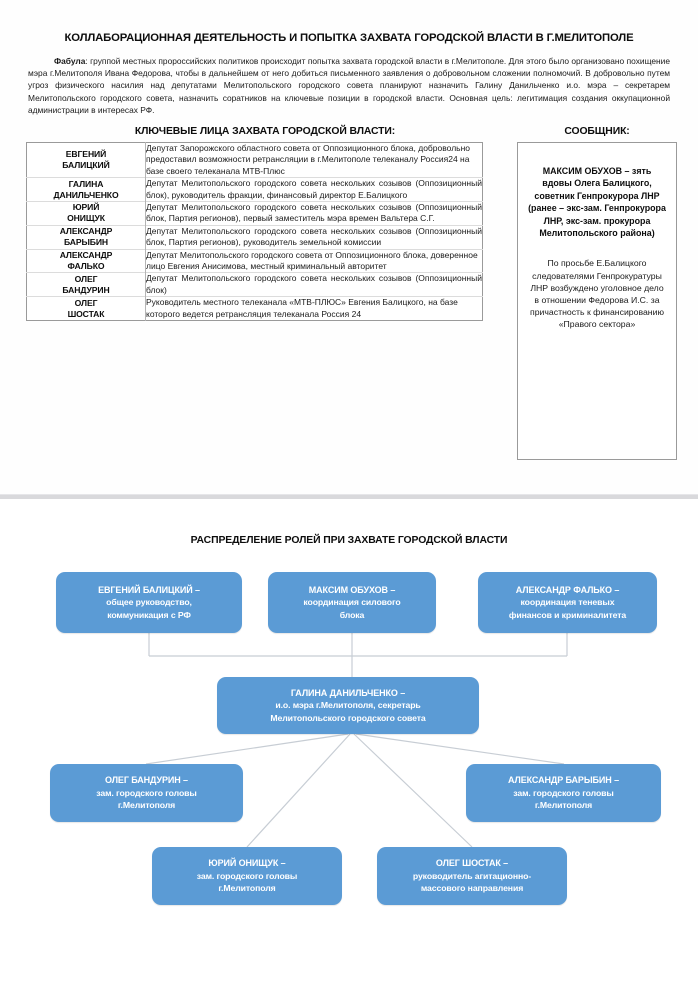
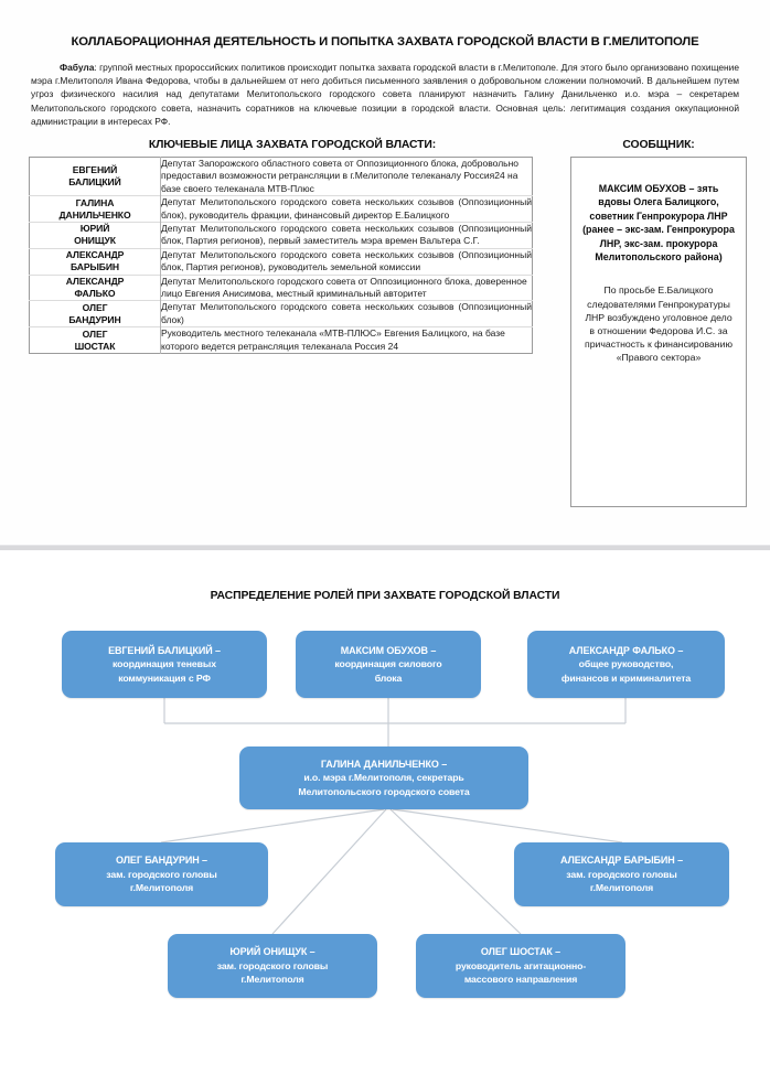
  КОЛЛАБОРАЦИОННАЯ ДЕЯТЕЛЬНОСТЬ И ПОПЫТКА ЗАХВАТА ГОРОДСКОЙ ВЛАСТИ В Г.МЕЛИТОПОЛЕ
- Фабула: группой местных пророссийских политиков происходит попытка захвата городской власти в г.Мелитополе. Для этого было организовано похищение мэра г.Мелитополя Ивана Федорова, чтобы в дальнейшем от него добиться письменного заявления о добровольном сложении полномочий. В добровольно путем угроз физического насилия над депутатами Мелитопольского городского совета планируют назначить Галину Данильченко и.о. мэра – секретарем Мелитопольского городского совета, назначить соратников на ключевые позиции в городской власти. Основная цель: легитимация создания оккупационной администрации в интересах РФ.
+ Фабула: группой местных пророссийских политиков происходит попытка захвата городской власти в г.Мелитополе. Для этого было организовано похищение мэра г.Мелитополя Ивана Федорова, чтобы в дальнейшем от него добиться письменного заявления о добровольном сложении полномочий. В дальнейшем путем угроз физического насилия над депутатами Мелитопольского городского совета планируют назначить Галину Данильченко и.о. мэра – секретарем Мелитопольского городского совета, назначить соратников на ключевые позиции в городской власти. Основная цель: легитимация создания оккупационной администрации в интересах РФ.
  КЛЮЧЕВЫЕ ЛИЦА ЗАХВАТА ГОРОДСКОЙ ВЛАСТИ:
  СООБЩНИК:
  ЕВГЕНИЙ БАЛИЦКИЙ	Депутат Запорожского областного совета от Оппозиционного блока, добровольно предоставил возможности ретрансляции в г.Мелитополе телеканалу Россия24 на базе своего телеканала МТВ-Плюс
  ГАЛИНА ДАНИЛЬЧЕНКО	Депутат Мелитопольского городского совета нескольких созывов (Оппозиционный блок), руководитель фракции, финансовый директор Е.Балицкого
  ЮРИЙ ОНИЩУК	Депутат Мелитопольского городского совета нескольких созывов (Оппозиционный блок, Партия регионов), первый заместитель мэра времен Вальтера С.Г.
  АЛЕКСАНДР БАРЫБИН	Депутат Мелитопольского городского совета нескольких созывов (Оппозиционный блок, Партия регионов), руководитель земельной комиссии
  АЛЕКСАНДР ФАЛЬКО	Депутат Мелитопольского городского совета от Оппозиционного блока, доверенное лицо Евгения Анисимова, местный криминальный авторитет
  ОЛЕГ БАНДУРИН	Депутат Мелитопольского городского совета нескольких созывов (Оппозиционный блок)
  ОЛЕГ ШОСТАК	Руководитель местного телеканала «МТВ-ПЛЮС» Евгения Балицкого, на базе которого ведется ретрансляция телеканала Россия 24
  МАКСИМ ОБУХОВ – зять вдовы Олега Балицкого, советник Генпрокурора ЛНР (ранее – экс-зам. Генпрокурора ЛНР, экс-зам. прокурора Мелитопольского района)
  По просьбе Е.Балицкого следователями Генпрокуратуры ЛНР возбуждено уголовное дело в отношении Федорова И.С. за причастность к финансированию «Правого сектора»
  РАСПРЕДЕЛЕНИЕ РОЛЕЙ ПРИ ЗАХВАТЕ ГОРОДСКОЙ ВЛАСТИ
  ЕВГЕНИЙ БАЛИЦКИЙ –
- общее руководство,
+ координация теневых
  коммуникация с РФ
  МАКСИМ ОБУХОВ –
  координация силового
  блока
  АЛЕКСАНДР ФАЛЬКО –
- координация теневых
+ общее руководство,
  финансов и криминалитета
  ГАЛИНА ДАНИЛЬЧЕНКО –
  и.о. мэра г.Мелитополя, секретарь
  Мелитопольского городского совета
  ОЛЕГ БАНДУРИН –
  зам. городского головы
  г.Мелитополя
  АЛЕКСАНДР БАРЫБИН –
  зам. городского головы
  г.Мелитополя
  ЮРИЙ ОНИЩУК –
  зам. городского головы
  г.Мелитополя
  ОЛЕГ ШОСТАК –
  руководитель агитационно-
  массового направления
